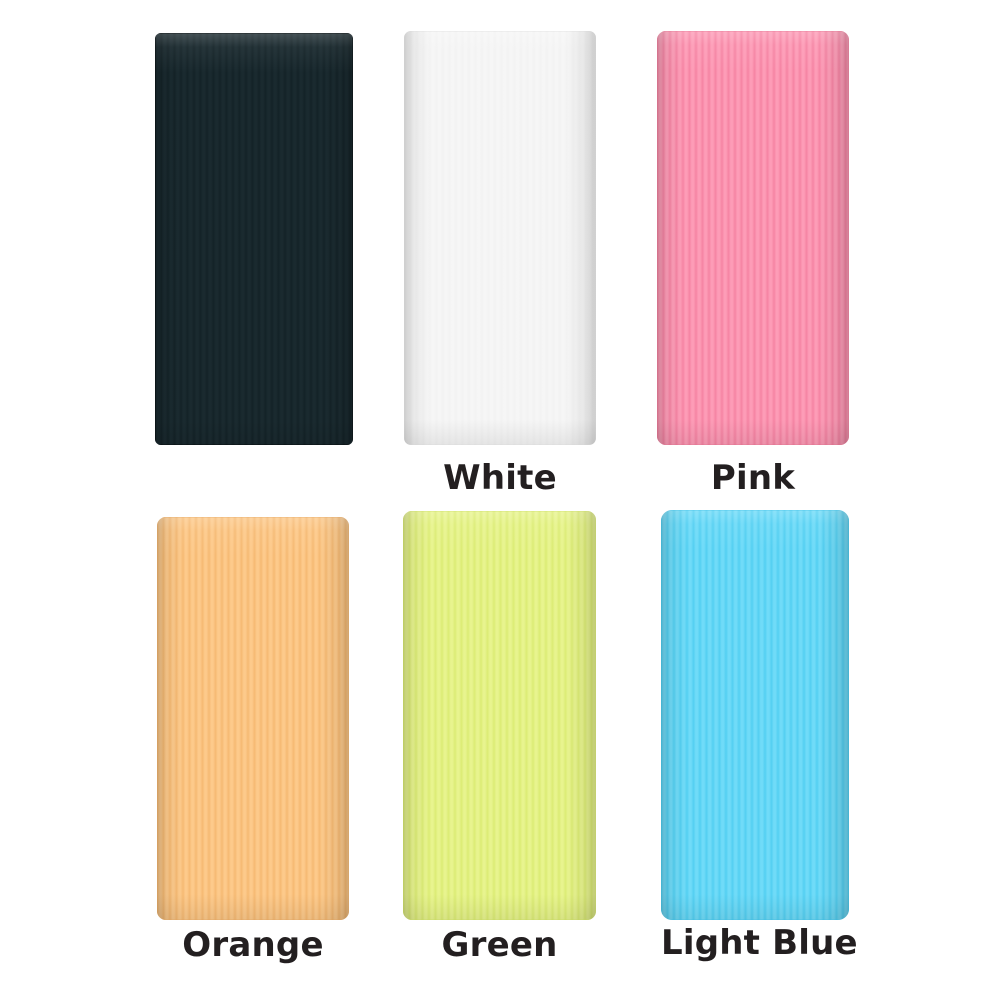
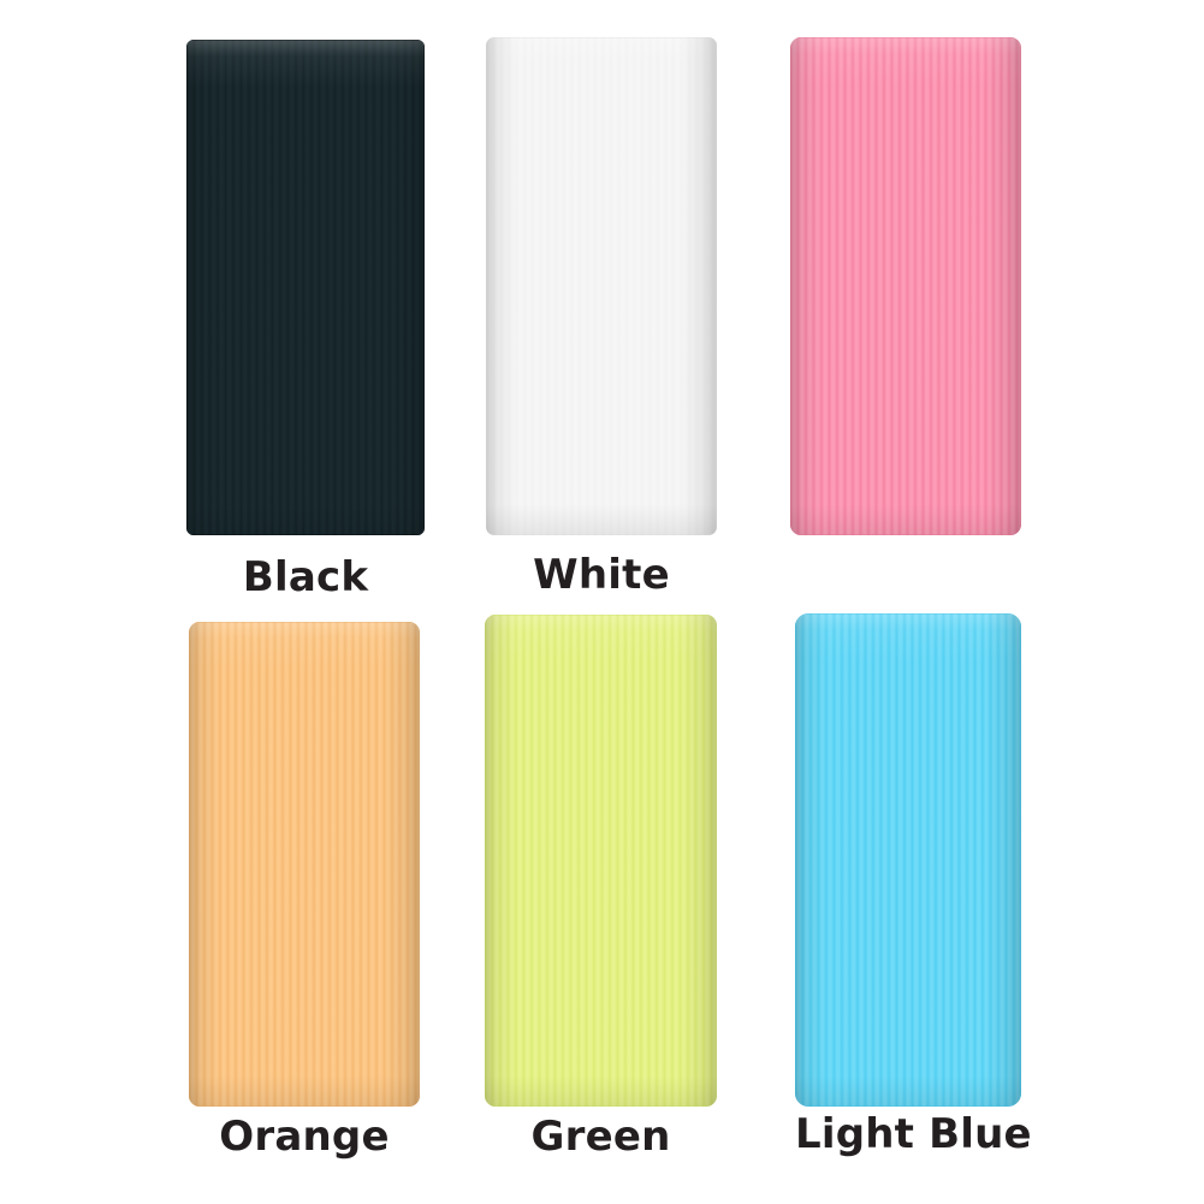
+ Black
  White
- Pink
  Orange
  Green
  Light Blue
